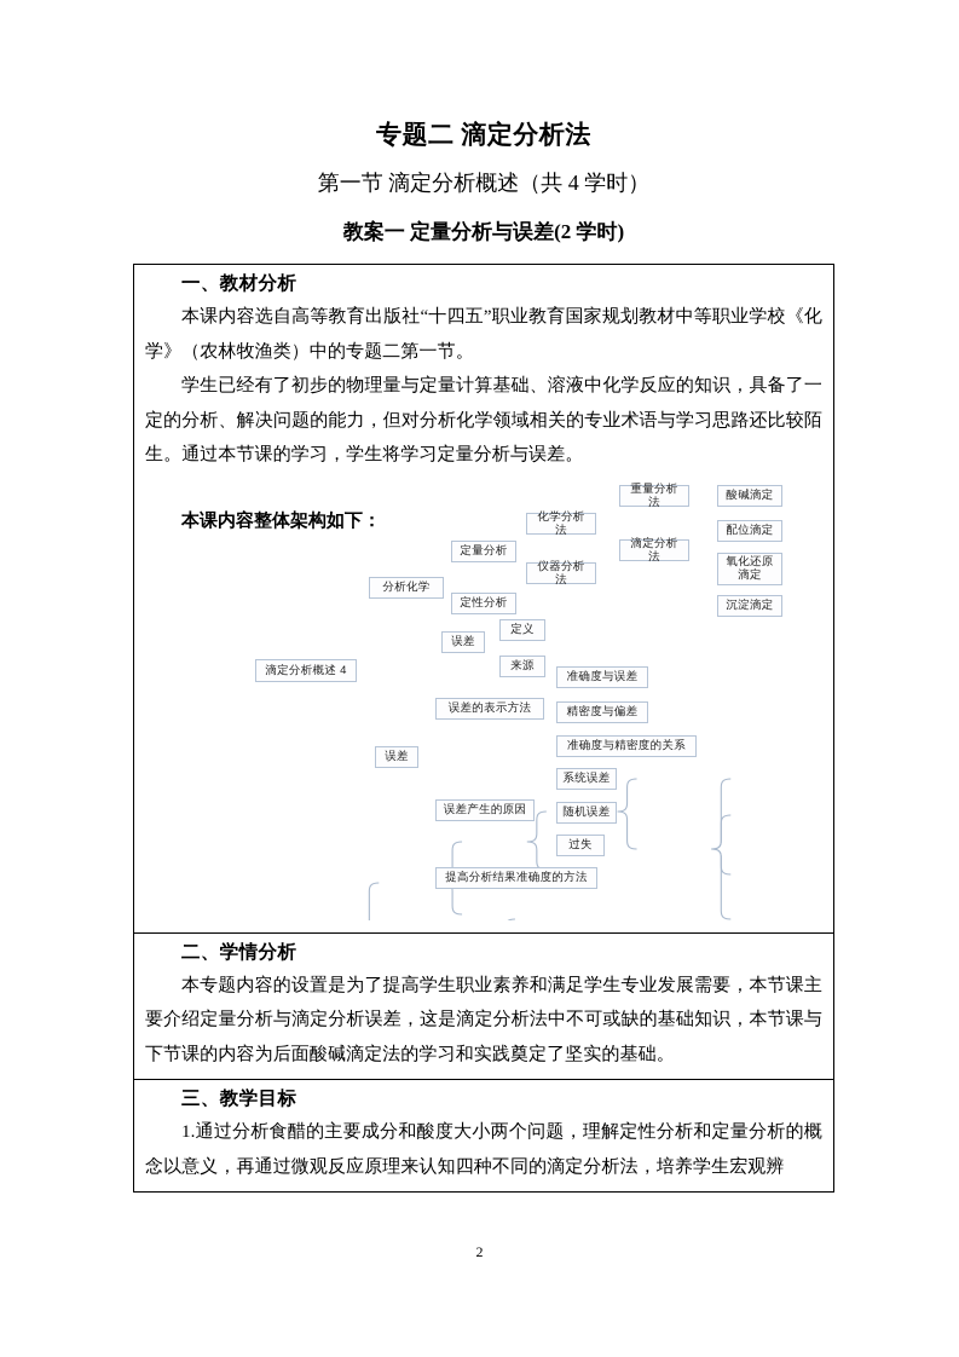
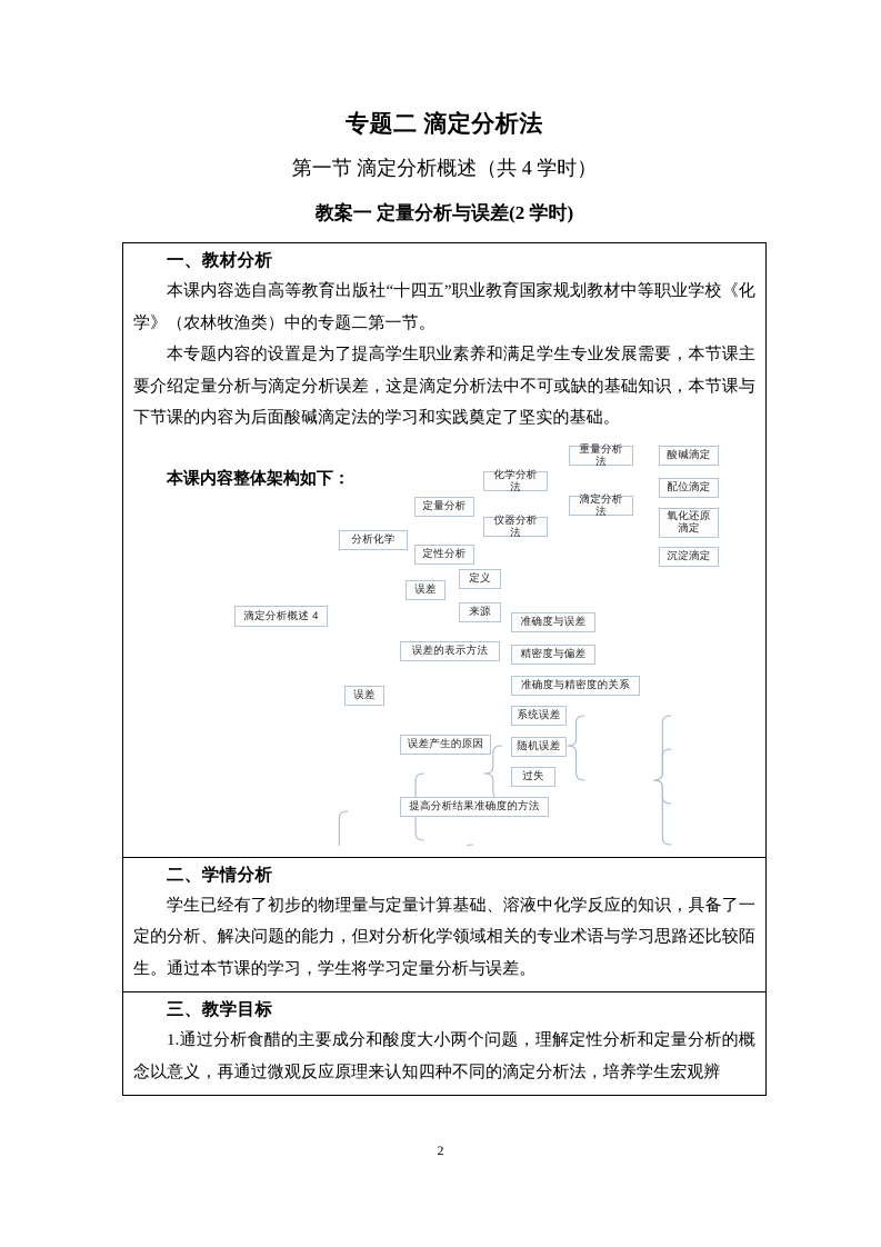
  专题二 滴定分析法
  第一节 滴定分析概述（共 4 学时）
  教案一 定量分析与误差(2 学时)
  一、教材分析
  本课内容选自高等教育出版社“十四五”职业教育国家规划教材中等职业学校《化学》（农林牧渔类）中的专题二第一节。
- 学生已经有了初步的物理量与定量计算基础、溶液中化学反应的知识，具备了一定的分析、解决问题的能力，但对分析化学领域相关的专业术语与学习思路还比较陌生。通过本节课的学习，学生将学习定量分析与误差。
+ 本专题内容的设置是为了提高学生职业素养和满足学生专业发展需要，本节课主要介绍定量分析与滴定分析误差，这是滴定分析法中不可或缺的基础知识，本节课与下节课的内容为后面酸碱滴定法的学习和实践奠定了坚实的基础。
  本课内容整体架构如下：
  滴定分析概述 4
  分析化学
  定量分析
  定性分析
  化学分析法
  仪器分析法
  重量分析法
  滴定分析法
  酸碱滴定
  配位滴定
  氧化还原
  滴定
  沉淀滴定
  误差
  误差
  定义
  来源
  误差的表示方法
  准确度与误差
  精密度与偏差
  准确度与精密度的关系
  误差产生的原因
  系统误差
  随机误差
  过失
  提高分析结果准确度的方法
  二、学情分析
- 本专题内容的设置是为了提高学生职业素养和满足学生专业发展需要，本节课主要介绍定量分析与滴定分析误差，这是滴定分析法中不可或缺的基础知识，本节课与下节课的内容为后面酸碱滴定法的学习和实践奠定了坚实的基础。
+ 学生已经有了初步的物理量与定量计算基础、溶液中化学反应的知识，具备了一定的分析、解决问题的能力，但对分析化学领域相关的专业术语与学习思路还比较陌生。通过本节课的学习，学生将学习定量分析与误差。
  三、教学目标
  1.通过分析食醋的主要成分和酸度大小两个问题，理解定性分析和定量分析的概念以意义，再通过微观反应原理来认知四种不同的滴定分析法，培养学生宏观辨
  2
